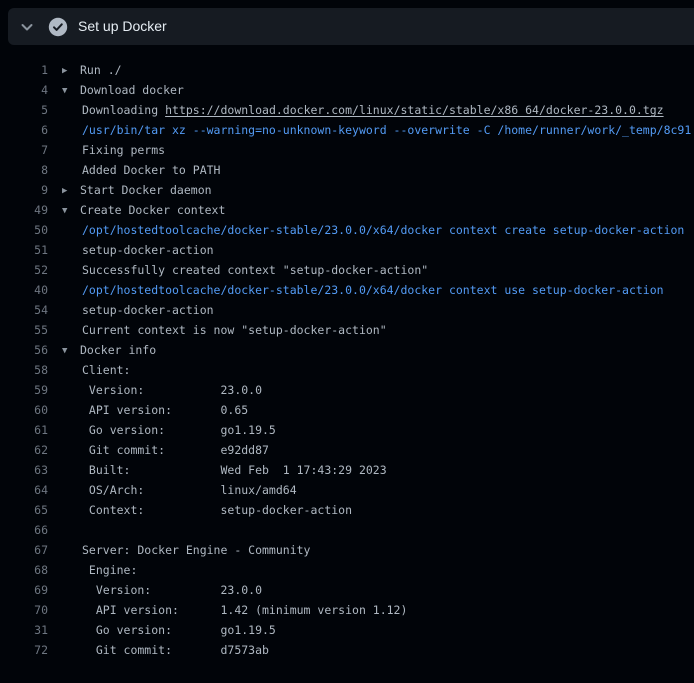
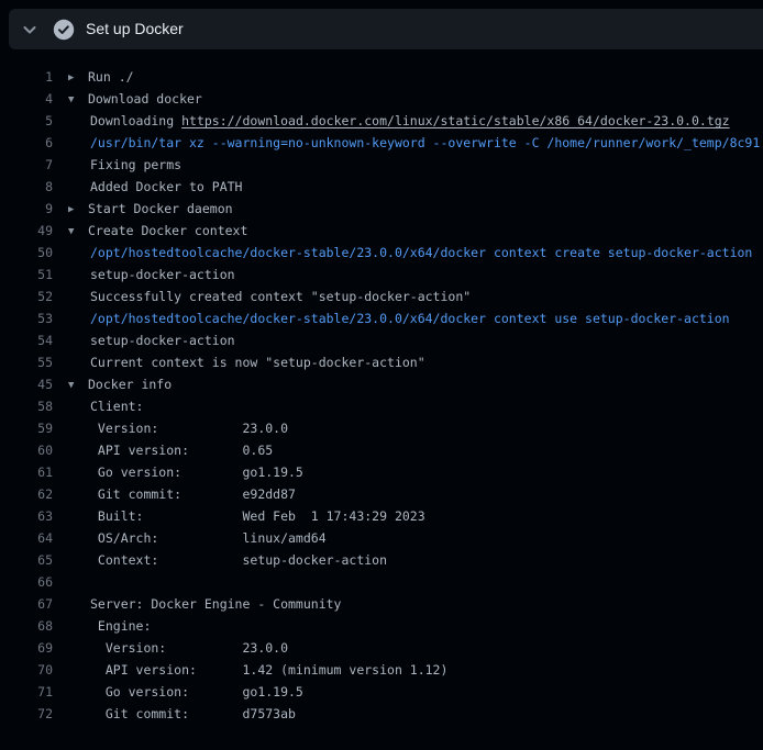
  Set up Docker
  1
  ▶ Run ./
  4
  ▼ Download docker
  5
  Downloading https://download.docker.com/linux/static/stable/x86_64/docker-23.0.0.tgz
  6
  /usr/bin/tar xz --warning=no-unknown-keyword --overwrite -C /home/runner/work/_temp/8c91
  7
  Fixing perms
  8
  Added Docker to PATH
  9
  ▶ Start Docker daemon
  49
  ▼ Create Docker context
  50
  /opt/hostedtoolcache/docker-stable/23.0.0/x64/docker context create setup-docker-action
  51
  setup-docker-action
  52
  Successfully created context "setup-docker-action"
- 40
+ 53
  /opt/hostedtoolcache/docker-stable/23.0.0/x64/docker context use setup-docker-action
  54
  setup-docker-action
  55
  Current context is now "setup-docker-action"
- 56
+ 45
  ▼ Docker info
  58
  Client:
  59
  Version: 23.0.0
  60
  API version: 0.65
  61
  Go version: go1.19.5
  62
  Git commit: e92dd87
  63
  Built: Wed Feb 1 17:43:29 2023
  64
  OS/Arch: linux/amd64
  65
  Context: setup-docker-action
  66
  67
  Server: Docker Engine - Community
  68
  Engine:
  69
  Version: 23.0.0
  70
  API version: 1.42 (minimum version 1.12)
- 31
+ 71
  Go version: go1.19.5
  72
  Git commit: d7573ab
